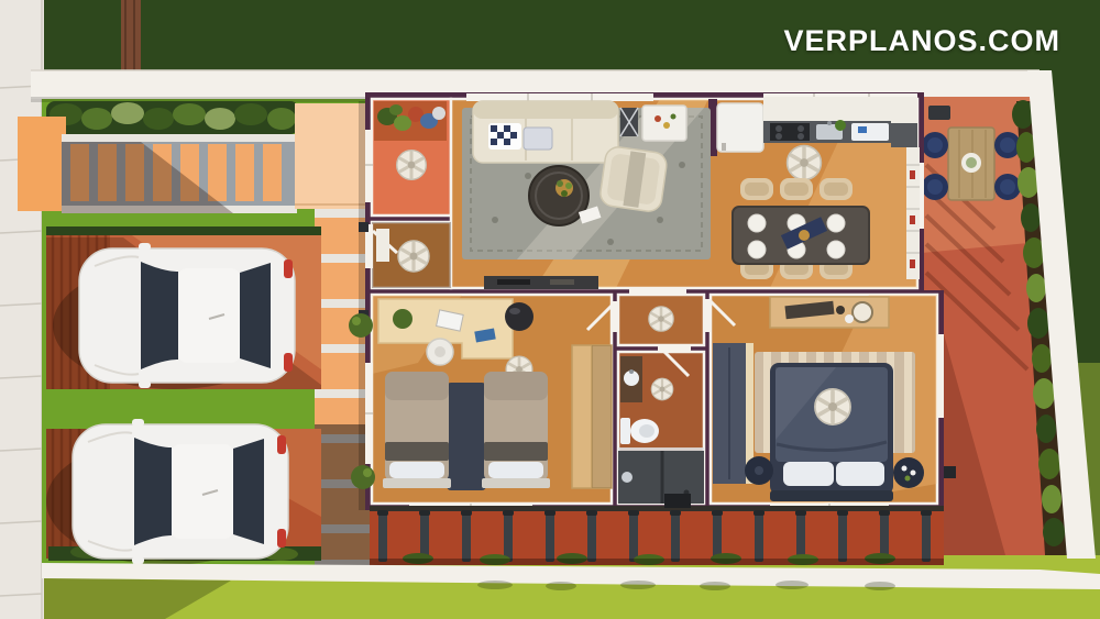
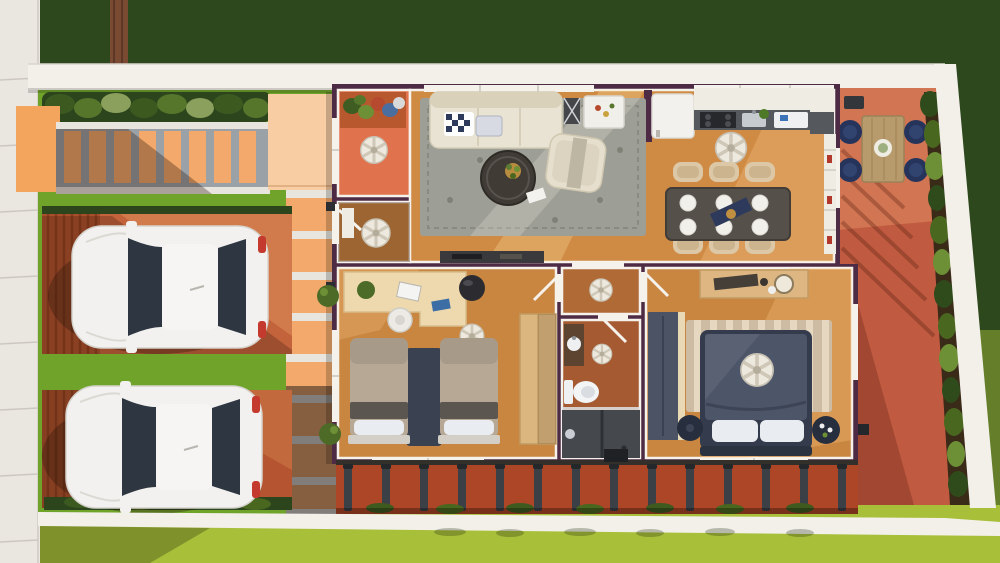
- VERPLANOS.COM
